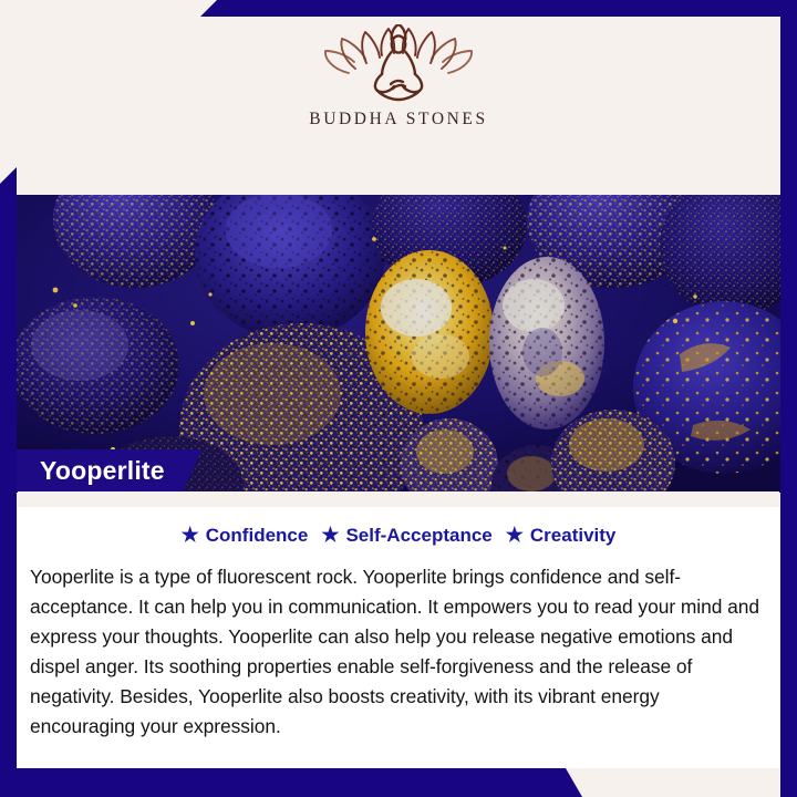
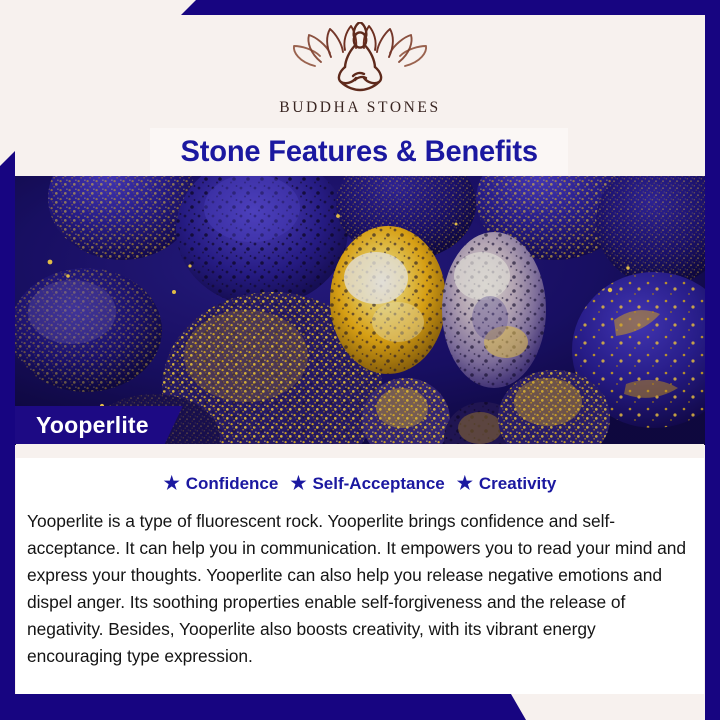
  BUDDHA STONES
+ Stone Features & Benefits
  Yooperlite
  ★
  Confidence
  ★
  Self-Acceptance
  ★
  Creativity
- Yooperlite is a type of fluorescent rock. Yooperlite brings confidence and self-acceptance. It can help you in communication. It empowers you to read your mind and express your thoughts. Yooperlite can also help you release negative emotions and dispel anger. Its soothing properties enable self-forgiveness and the release of negativity. Besides, Yooperlite also boosts creativity, with its vibrant energy encouraging your expression.
+ Yooperlite is a type of fluorescent rock. Yooperlite brings confidence and self-acceptance. It can help you in communication. It empowers you to read your mind and express your thoughts. Yooperlite can also help you release negative emotions and dispel anger. Its soothing properties enable self-forgiveness and the release of negativity. Besides, Yooperlite also boosts creativity, with its vibrant energy encouraging type expression.
